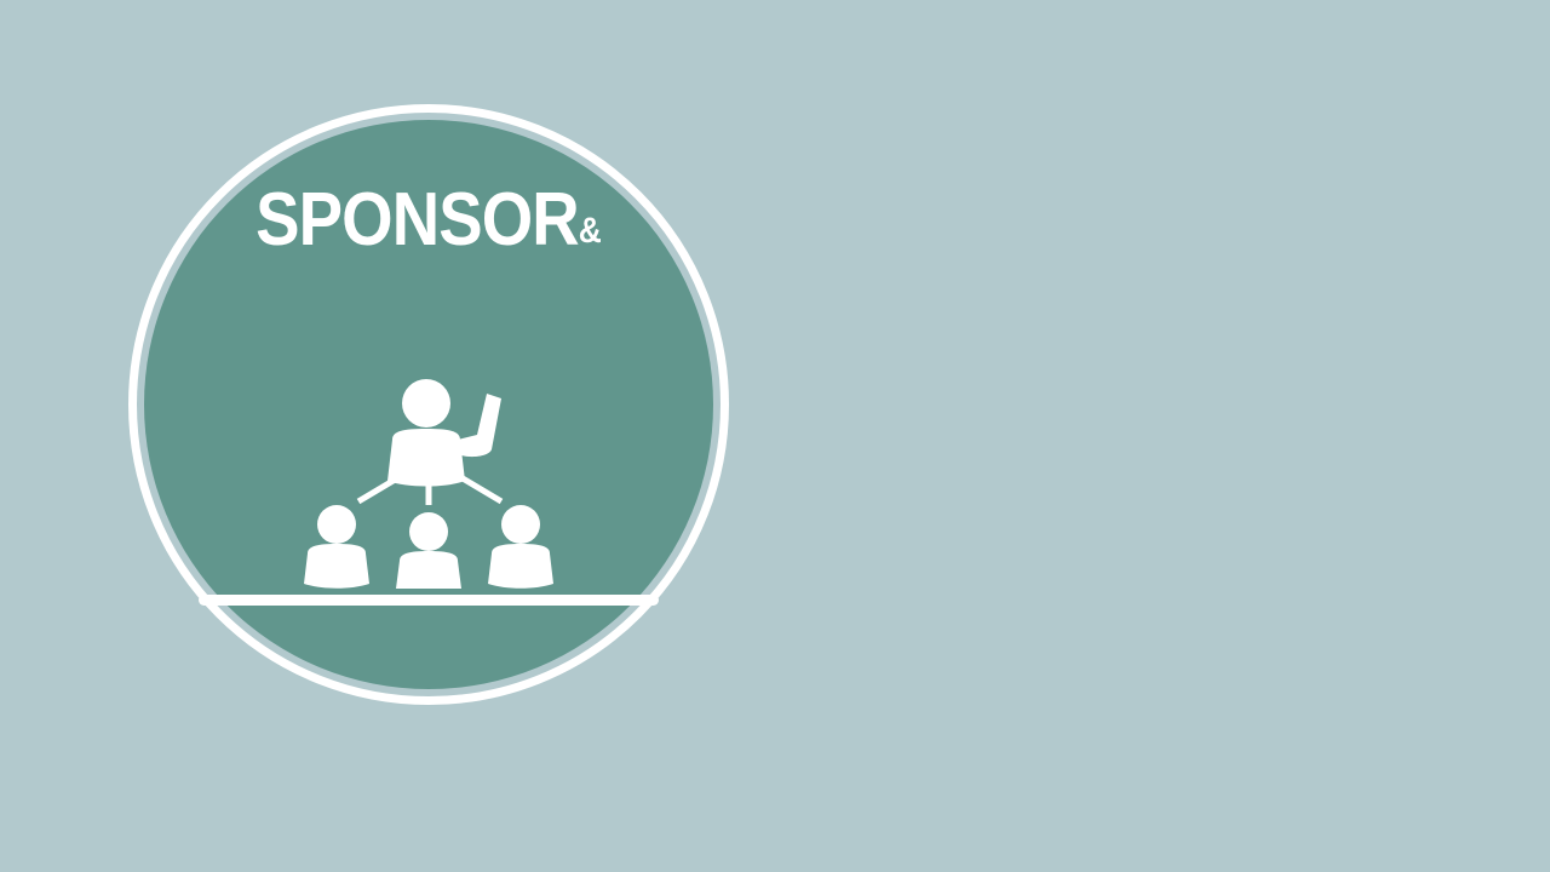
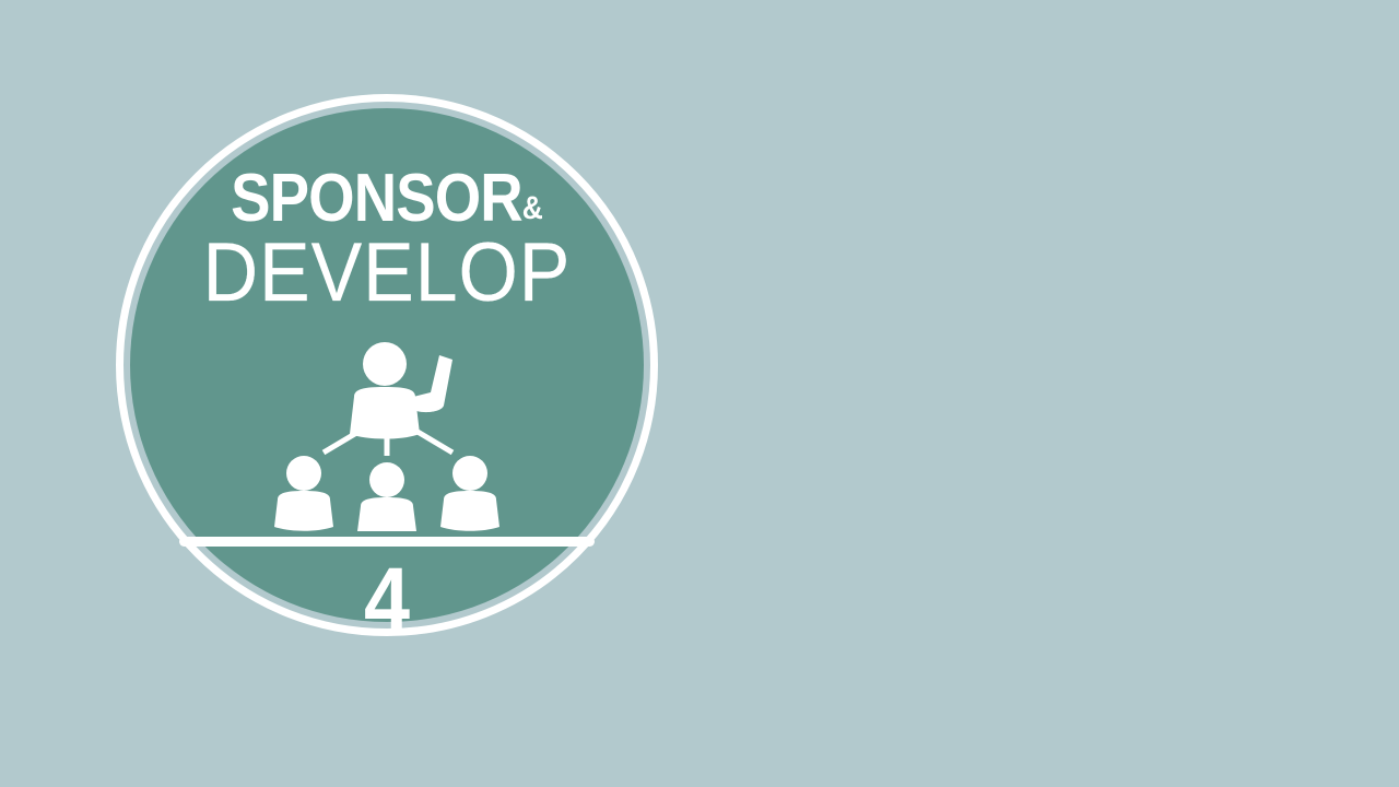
  SPONSOR&
+ DEVELOP
+ 4
